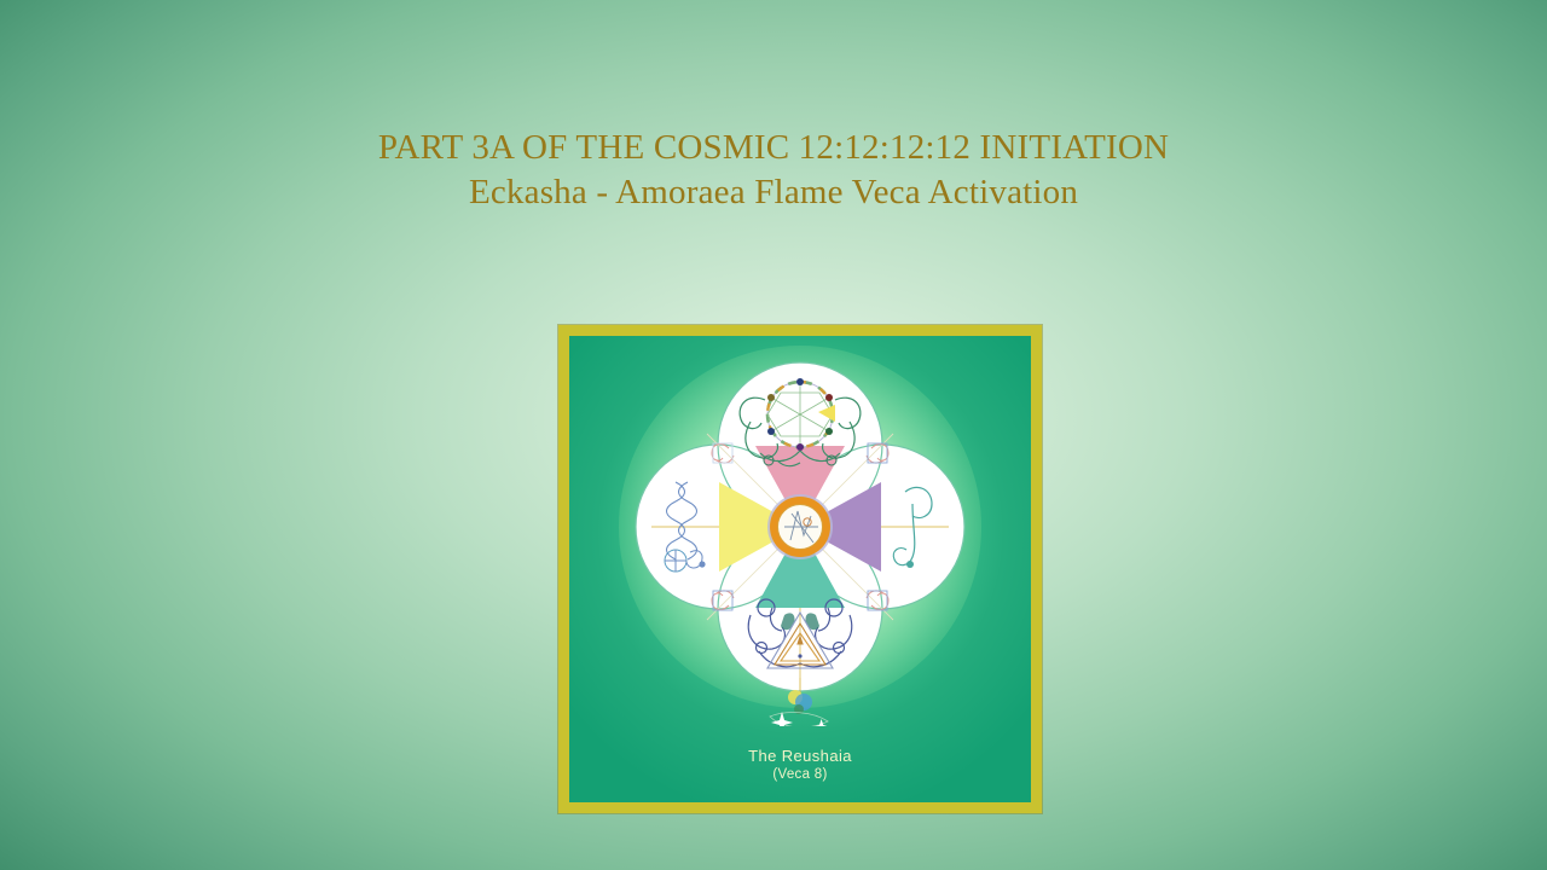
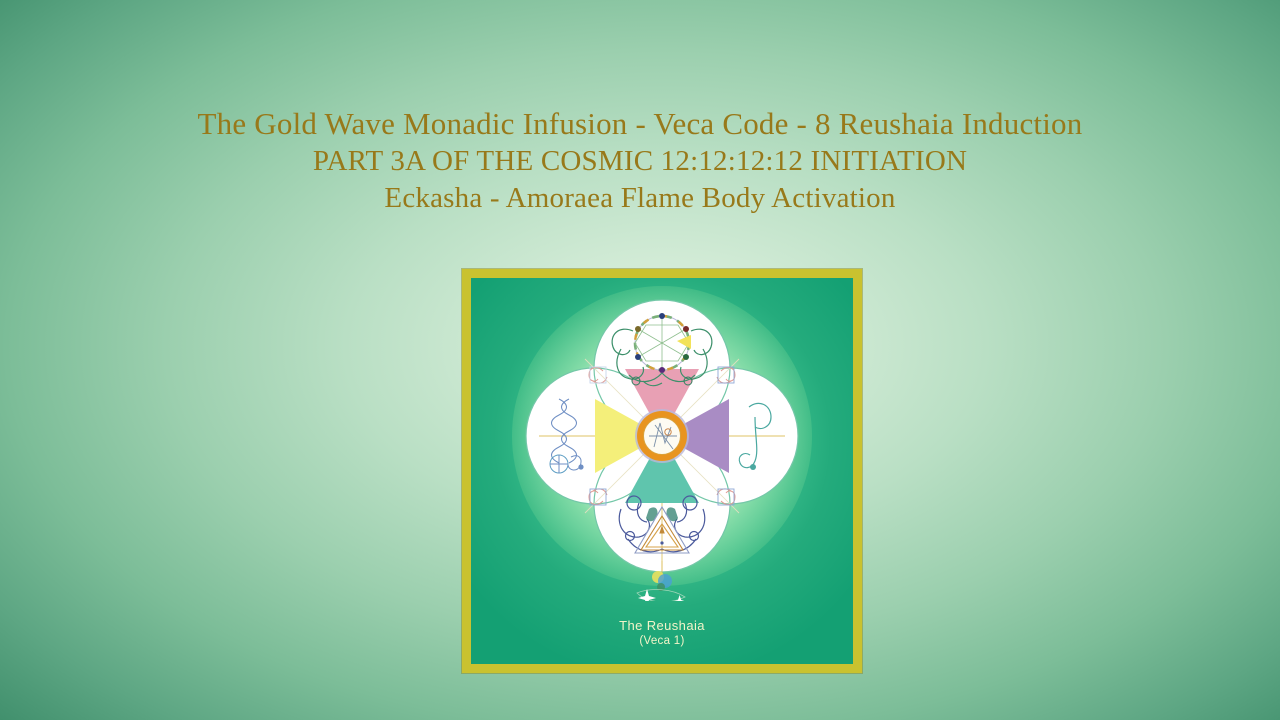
+ The Gold Wave Monadic Infusion - Veca Code - 8 Reushaia Induction
  PART 3A OF THE COSMIC 12:12:12:12 INITIATION
- Eckasha - Amoraea Flame Veca Activation
+ Eckasha - Amoraea Flame Body Activation
  The Reushaia
- (Veca 8)
+ (Veca 1)
